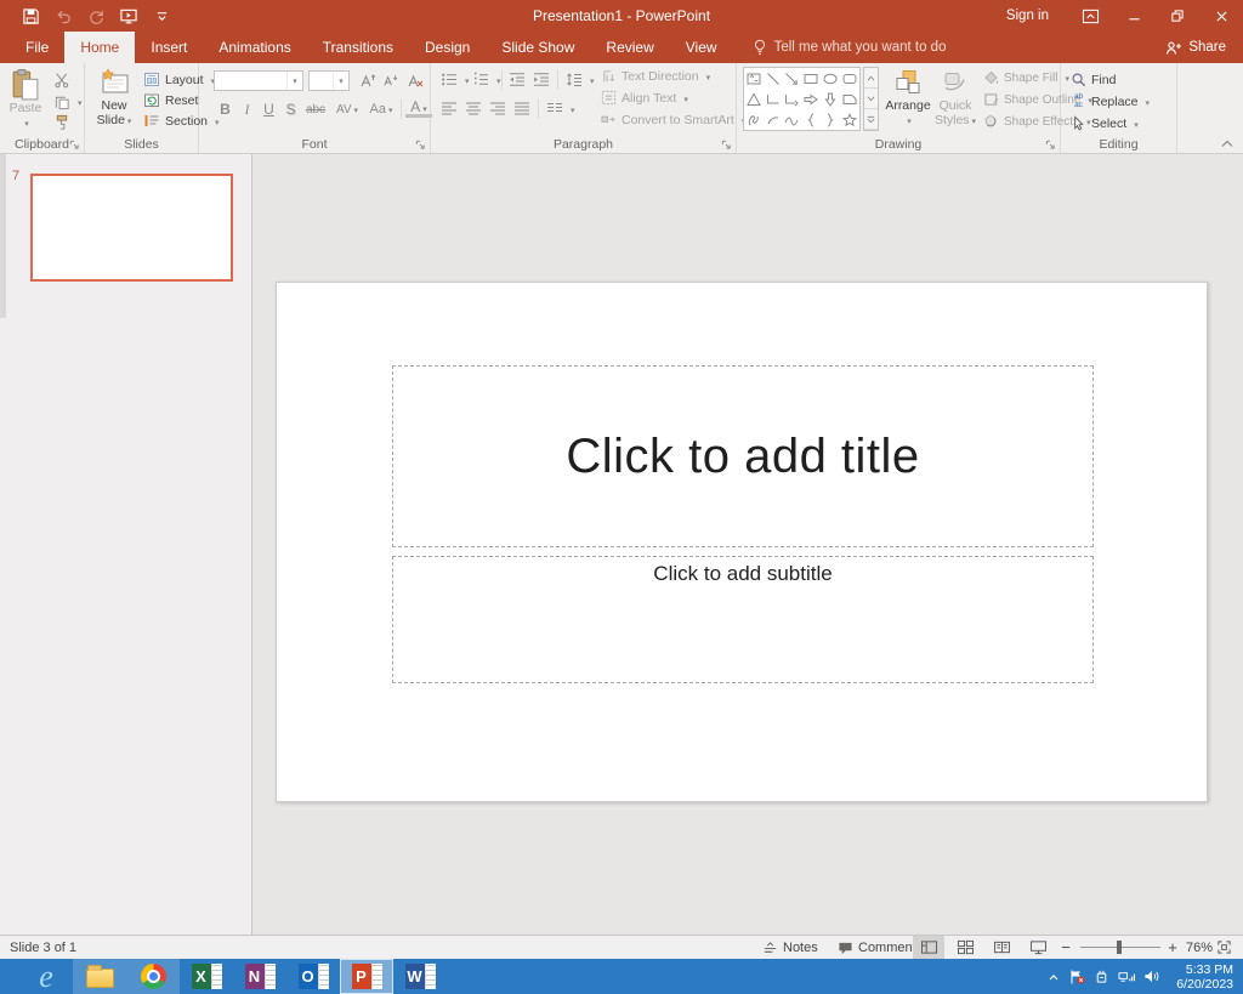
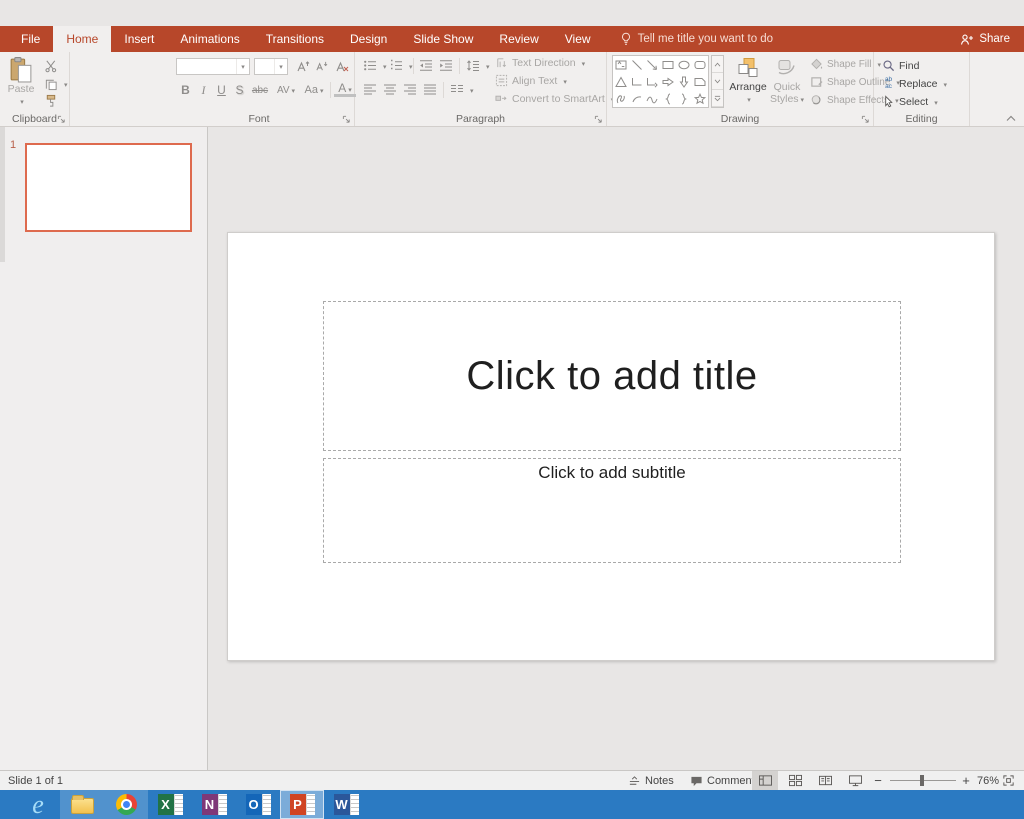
- Presentation1 - PowerPoint
- Sign in
  File
  Home
  Insert
  Animations
  Transitions
  Design
  Slide Show
  Review
  View
- Tell me what you want to do
+ Tell me title you want to do
  Share
  Paste
  Clipboard
- New
- Slide
- Layout
- Reset
- Section
- Slides
  B
  I
  U
  S
  abc
  AV
  Aa
  A
  Font
  Text Direction
  Align Text
  Convert to SmartArt
  Paragraph
  Arrange
  Quick
  Styles
  Shape Fill
  Shape Outline
  Shape Effect
  Drawing
  Find
  Replace
  Select
  Editing
- 7
+ 1
  Click to add title
  Click to add subtitle
- Slide 3 of 1
+ Slide 1 of 1
  Notes
  Commen
  −
  +
  76%
  e
  X
  N
  O
  P
  W
- 5:33 PM
- 6/20/2023
